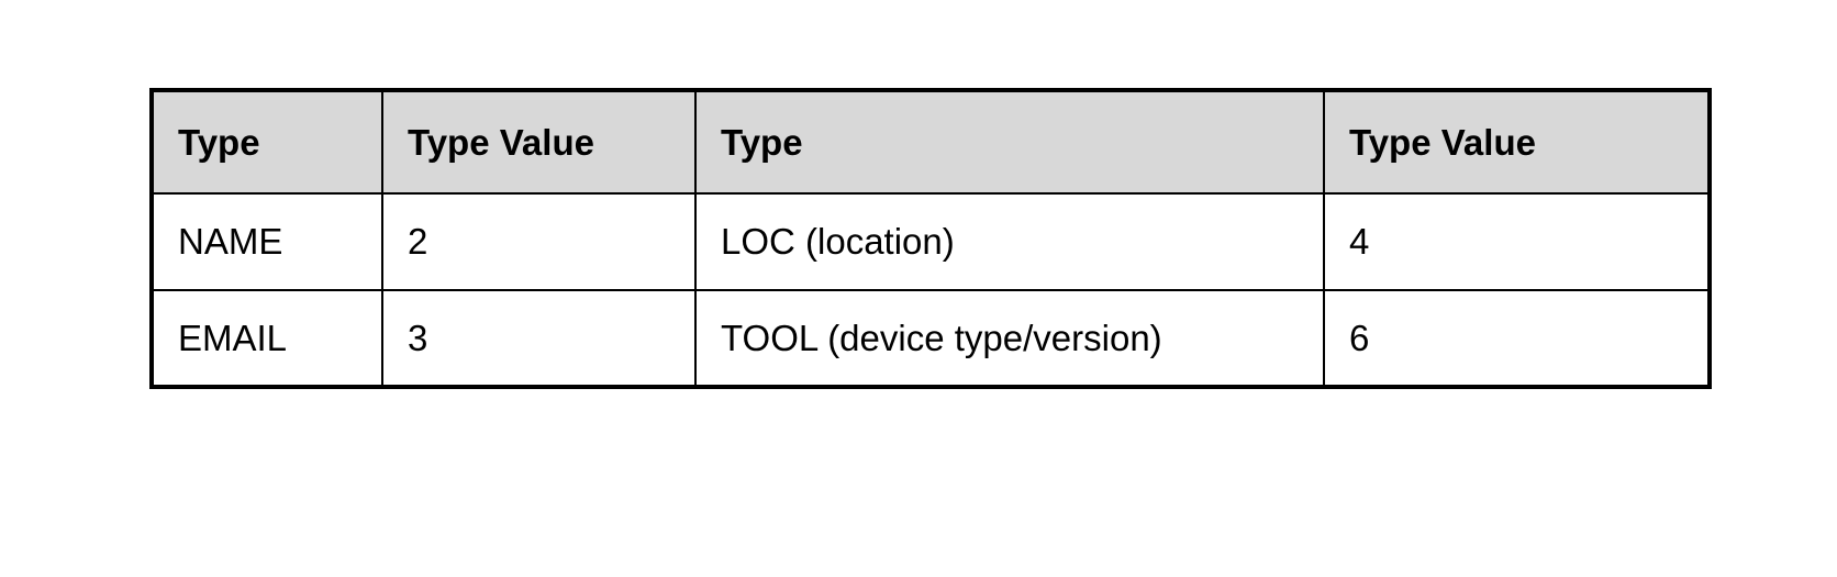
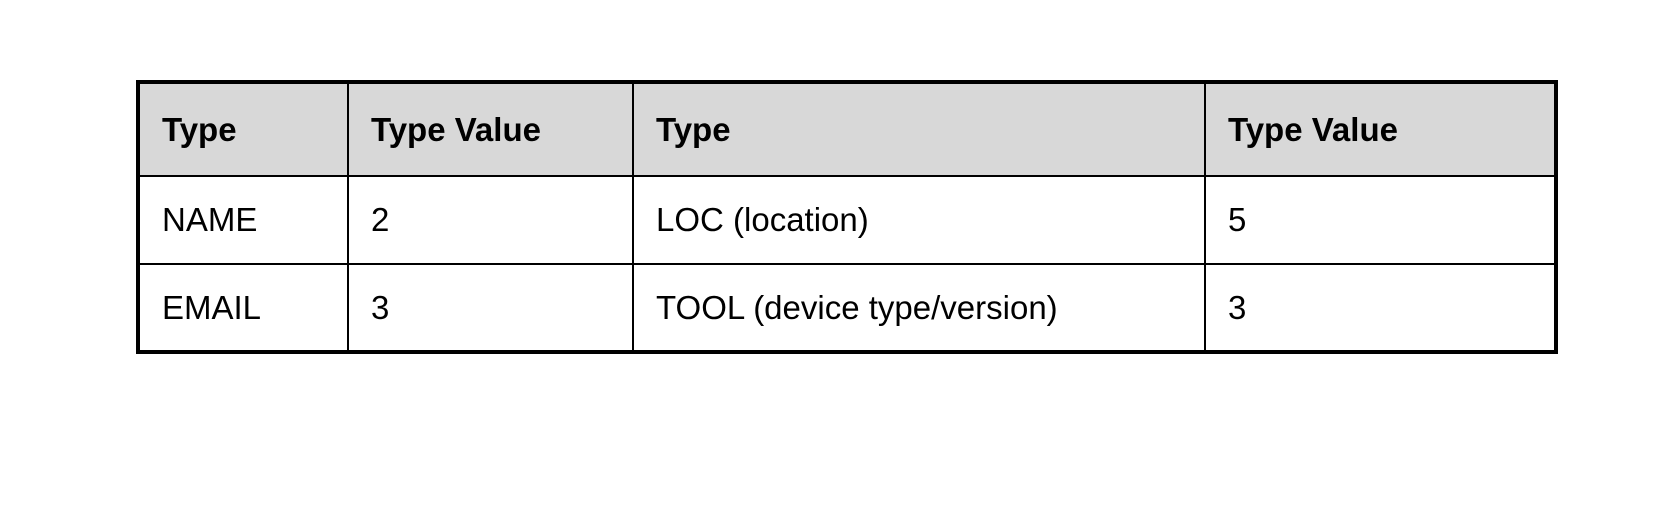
  Type	Type Value	Type	Type Value
- NAME	2	LOC (location)	4
+ NAME	2	LOC (location)	5
- EMAIL	3	TOOL (device type/version)	6
+ EMAIL	3	TOOL (device type/version)	3
